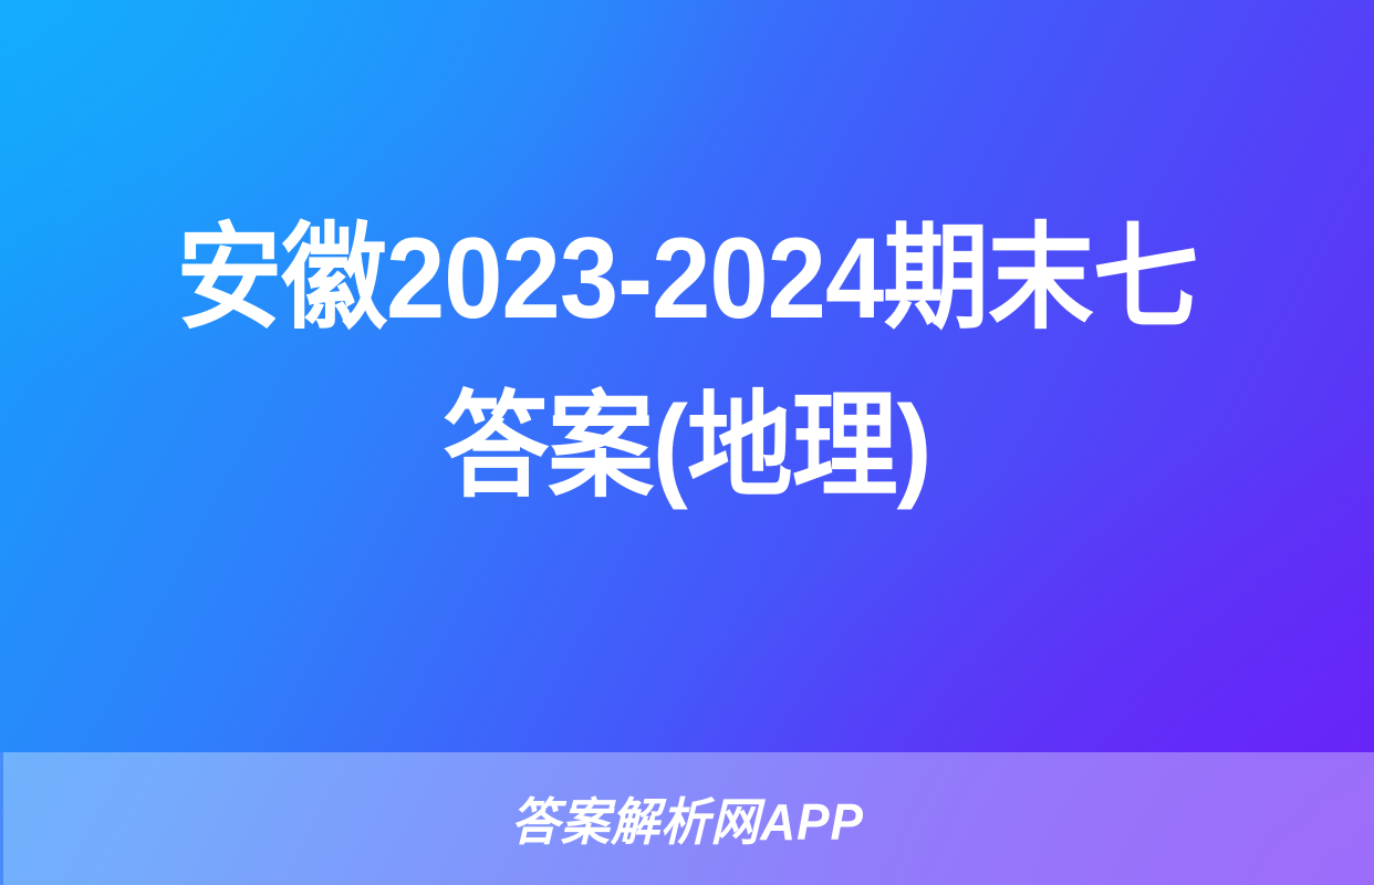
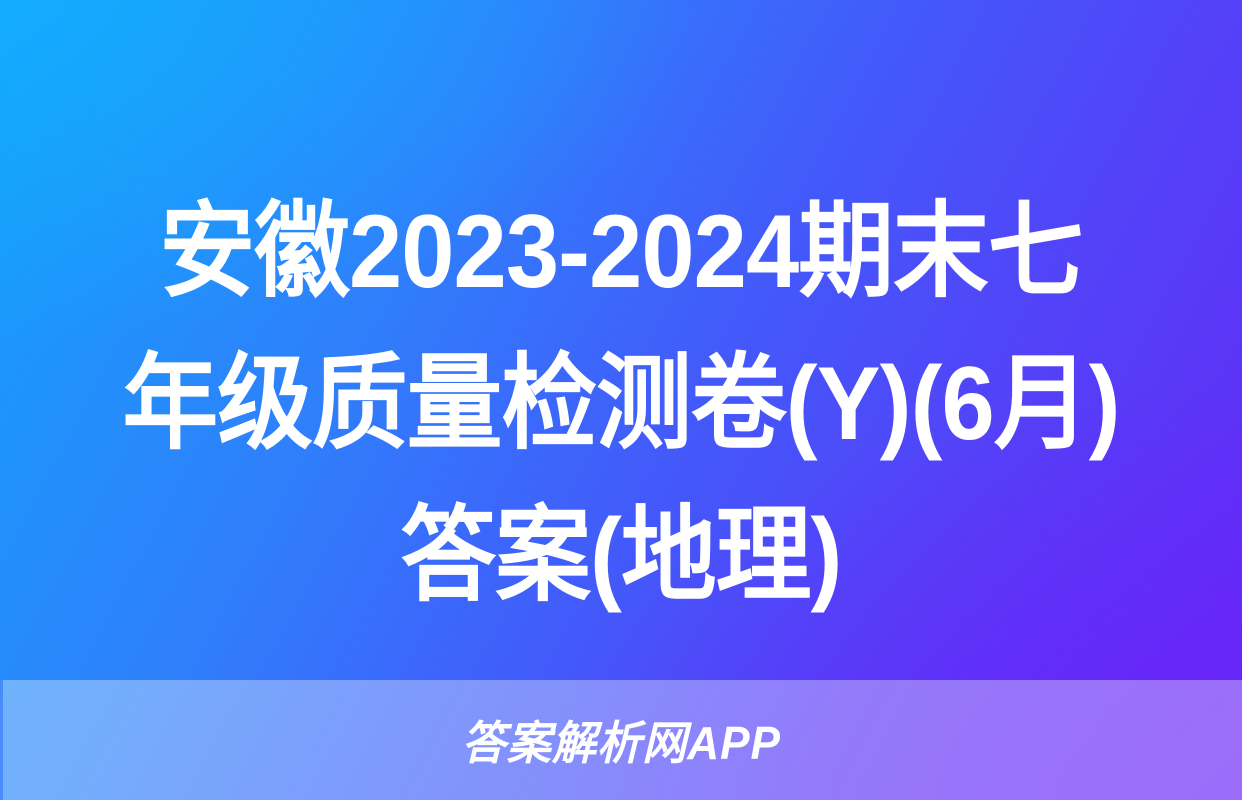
  安徽2023-2024期末七
+ 年级质量检测卷(Y)(6月)
  答案(地理)
  答案解析网APP
